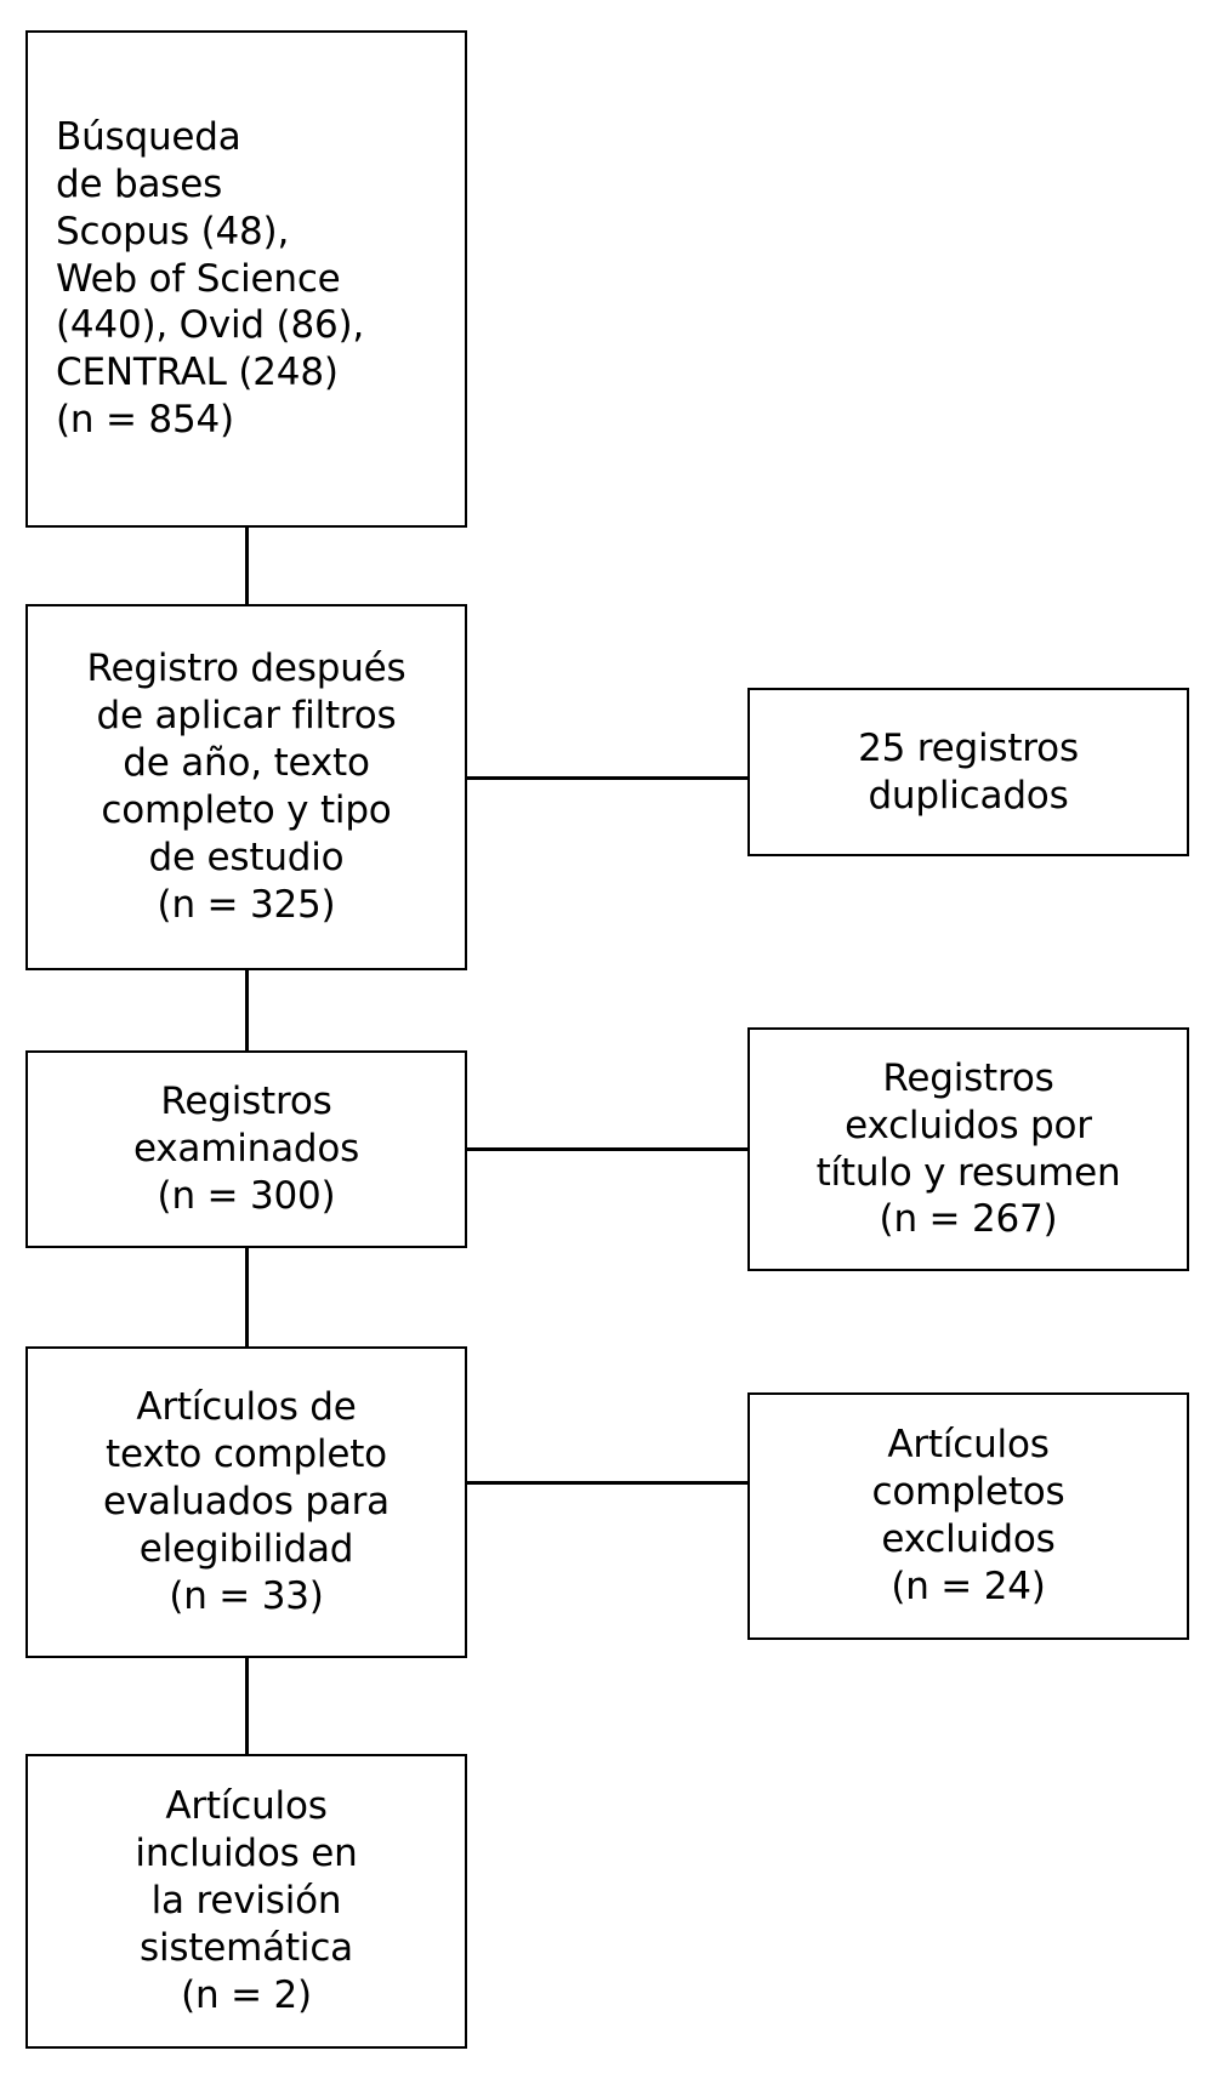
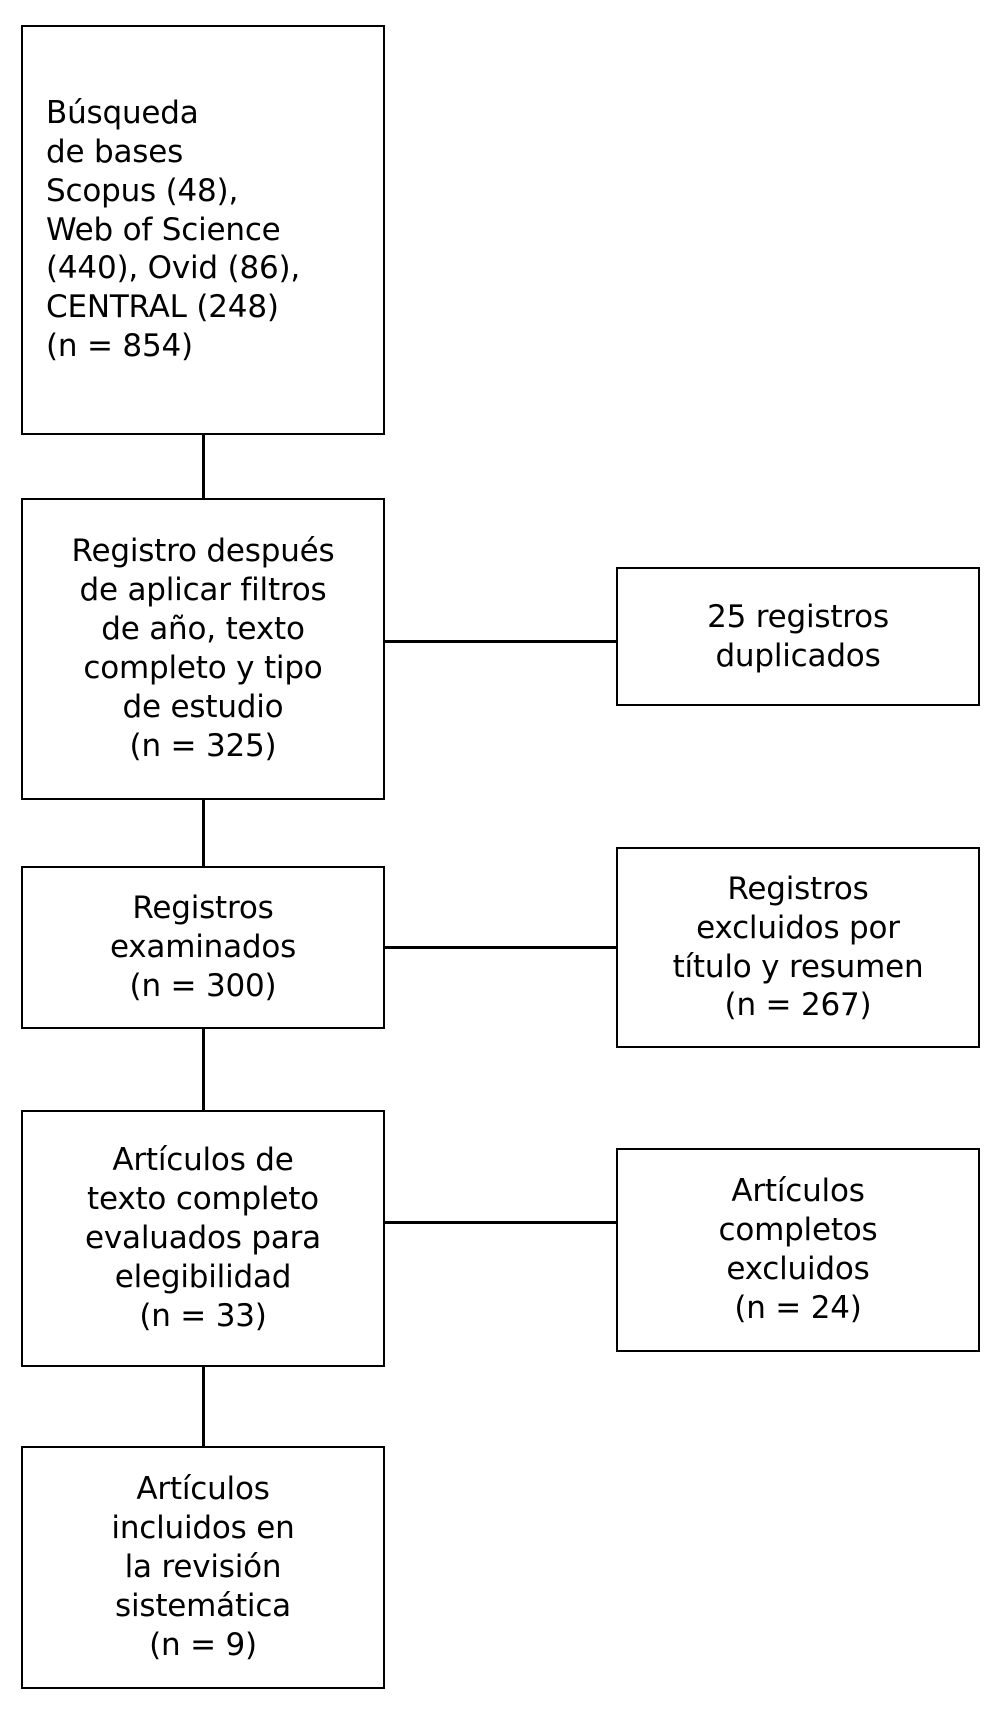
  Búsqueda
  de bases
  Scopus (48),
  Web of Science
  (440), Ovid (86),
  CENTRAL (248)
  (n = 854)
  Registro después
  de aplicar filtros
  de año, texto
  completo y tipo
  de estudio
  (n = 325)
  Registros
  examinados
  (n = 300)
  Artículos de
  texto completo
  evaluados para
  elegibilidad
  (n = 33)
  Artículos
  incluidos en
  la revisión
  sistemática
- (n = 2)
+ (n = 9)
  25 registros
  duplicados
  Registros
  excluidos por
  título y resumen
  (n = 267)
  Artículos
  completos
  excluidos
  (n = 24)
